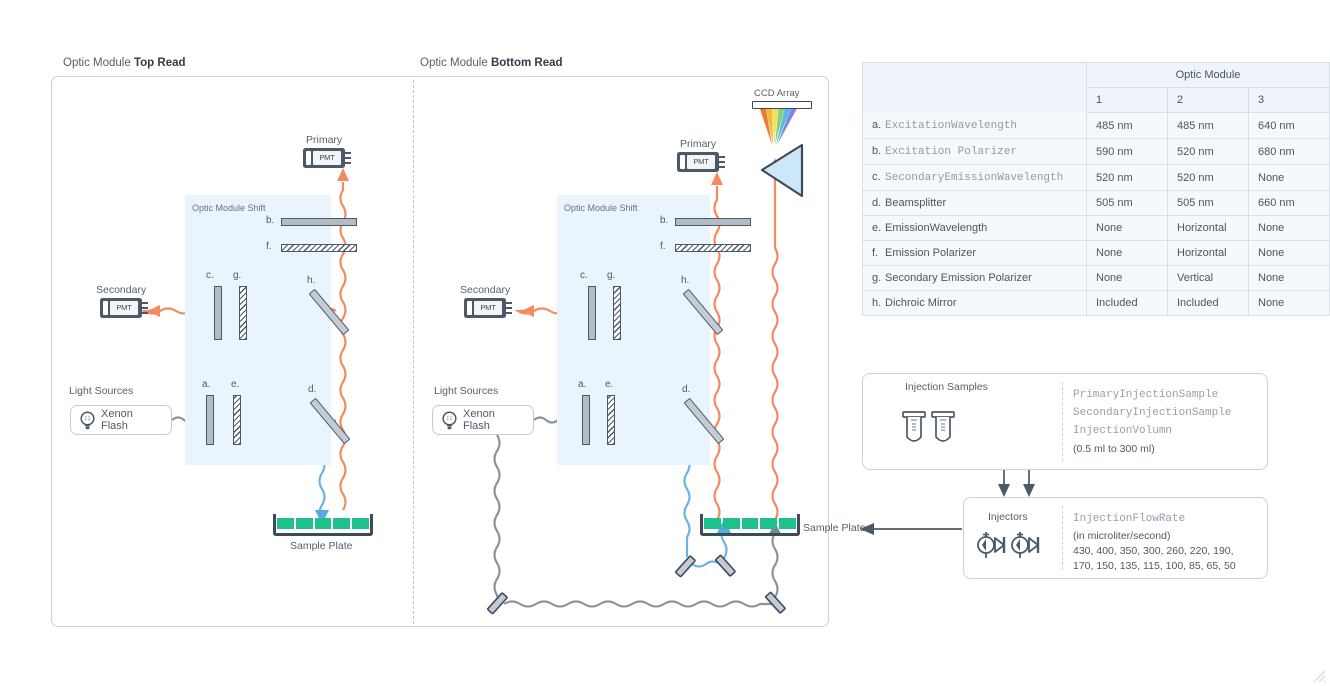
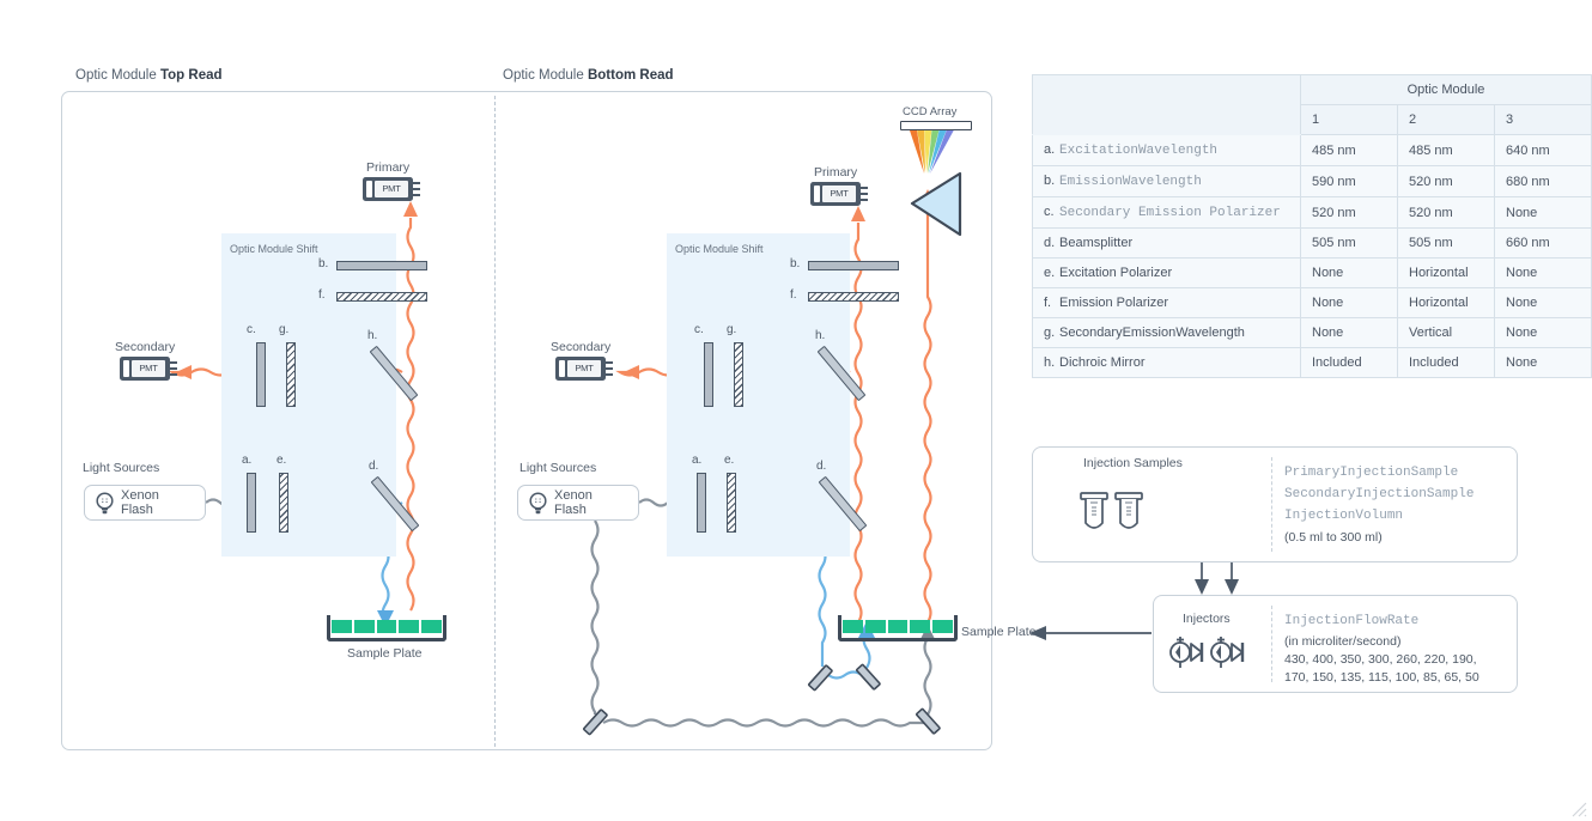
  Optic Module Top Read
  Optic Module Bottom Read
  Optic Module Shift
  Optic Module Shift
  Primary
  PMT
  Secondary
  PMT
  b.
  f.
  c.
  g.
  h.
  Light Sources
  Xenon Flash
  a.
  e.
  d.
  Sample Plate
  CCD Array
  Primary
  PMT
  Secondary
  PMT
  b.
  f.
  c.
  g.
  h.
  Light Sources
  Xenon Flash
  a.
  e.
  d.
  Sample Plate
  	Optic Module
  1	2	3
  a. ExcitationWavelength	485 nm	485 nm	640 nm
- b. Excitation Polarizer	590 nm	520 nm	680 nm
+ b. EmissionWavelength	590 nm	520 nm	680 nm
- c. SecondaryEmissionWavelength	520 nm	520 nm	None
+ c. Secondary Emission Polarizer	520 nm	520 nm	None
  d. Beamsplitter	505 nm	505 nm	660 nm
- e. EmissionWavelength	None	Horizontal	None
+ e. Excitation Polarizer	None	Horizontal	None
  f. Emission Polarizer	None	Horizontal	None
- g. Secondary Emission Polarizer	None	Vertical	None
+ g. SecondaryEmissionWavelength	None	Vertical	None
  h. Dichroic Mirror	Included	Included	None
  Injection Samples
  PrimaryInjectionSample
  SecondaryInjectionSample
  InjectionVolumn
  (0.5 ml to 300 ml)
  Injectors
  InjectionFlowRate
  (in microliter/second)
  430, 400, 350, 300, 260, 220, 190,
  170, 150, 135, 115, 100, 85, 65, 50
